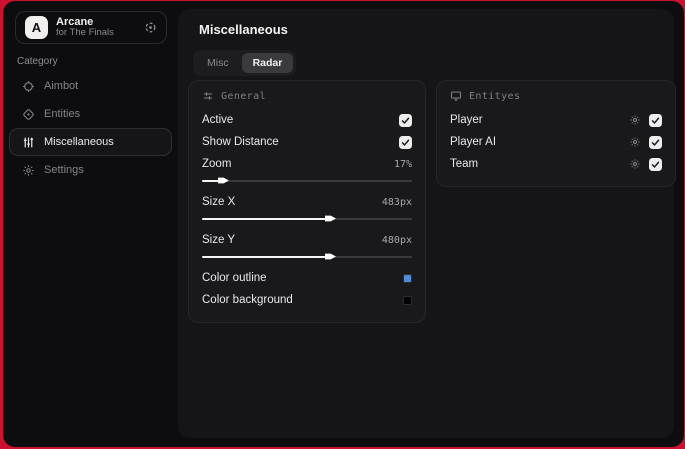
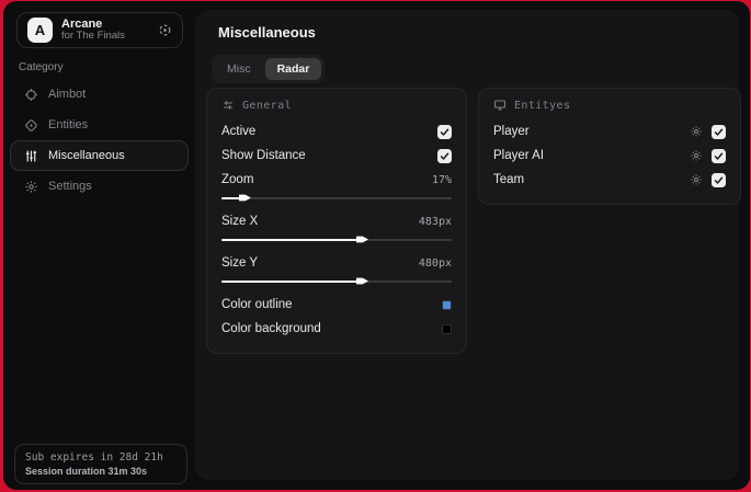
  A
  Arcane
  for The Finals
  Category
  Aimbot
  Entities
  Miscellaneous
  Settings
+ Sub expires in 28d 21h
+ Session duration 31m 30s
  Miscellaneous
  Misc
  Radar
  General
  Active
  Show Distance
  Zoom
  17%
  Size X
  483px
  Size Y
  480px
  Color outline
  Color background
  Entityes
  Player
  Player AI
  Team
